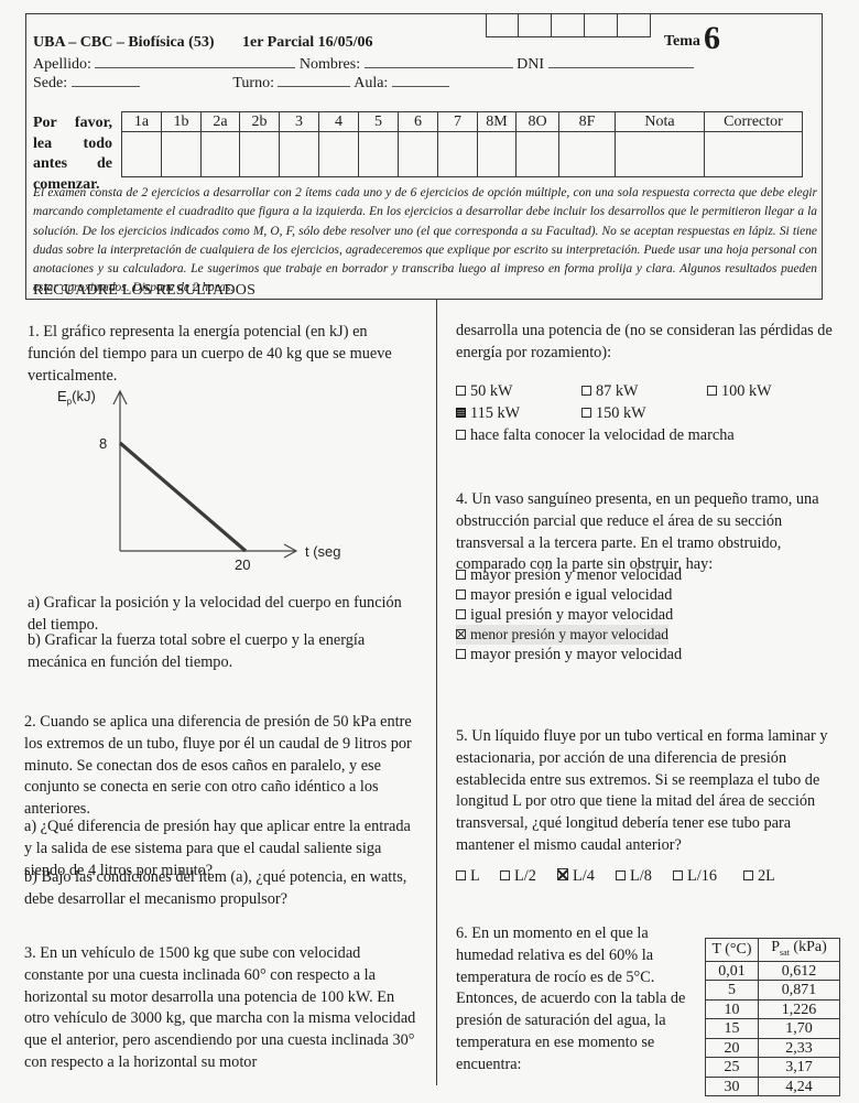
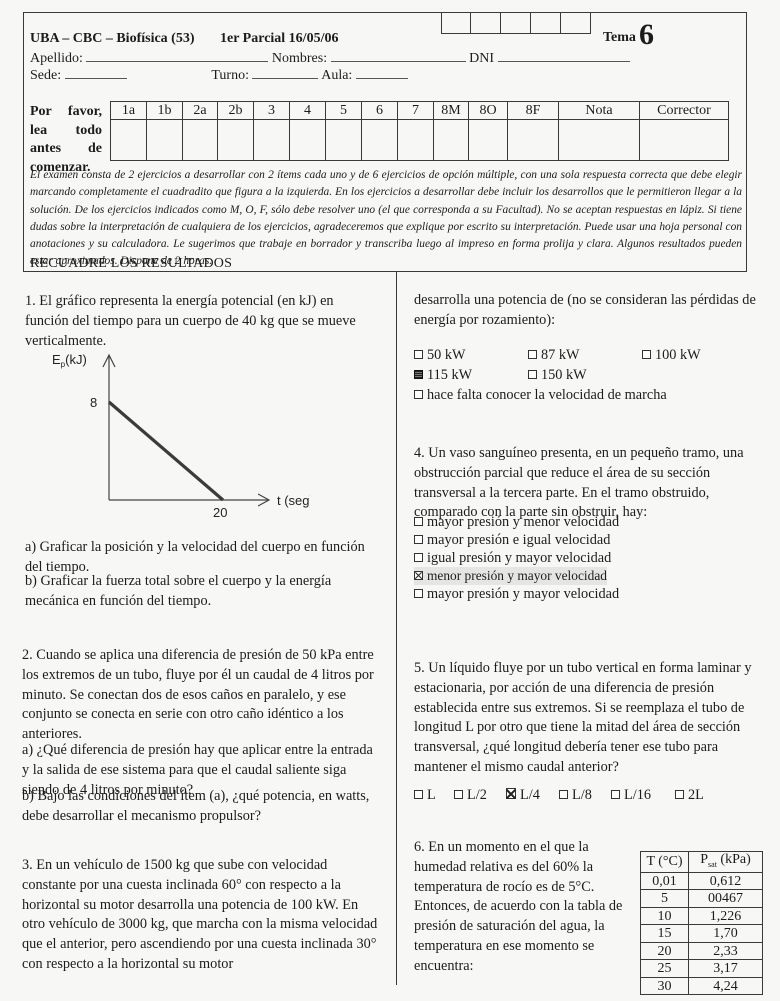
  Tema 6
  UBA – CBC – Biofísica (53) 1er Parcial 16/05/06
  Apellido: Nombres: DNI
  Sede: Turno: Aula:
  Por favor,
  lea todo
  antes de
  comenzar.
  1a	1b	2a	2b	3	4	5	6	7	8M	8O	8F	Nota	Corrector
  El examen consta de 2 ejercicios a desarrollar con 2 ítems cada uno y de 6 ejercicios de opción múltiple, con una sola respuesta correcta que debe elegir marcando completamente el cuadradito que figura a la izquierda. En los ejercicios a desarrollar debe incluir los desarrollos que le permitieron llegar a la solución. De los ejercicios indicados como M, O, F, sólo debe resolver uno (el que corresponda a su Facultad). No se aceptan respuestas en lápiz. Si tiene dudas sobre la interpretación de cualquiera de los ejercicios, agradeceremos que explique por escrito su interpretación. Puede usar una hoja personal con anotaciones y su calculadora. Le sugerimos que trabaje en borrador y transcriba luego al impreso en forma prolija y clara. Algunos resultados pueden estar aproximados. Dispone de 2 horas.
  RECUADRE LOS RESULTADOS
  1. El gráfico representa la energía potencial (en kJ) en función del tiempo para un cuerpo de 40 kg que se mueve verticalmente.
  Ep (kJ)
  8
  20
  t (seg
  a) Graficar la posición y la velocidad del cuerpo en función del tiempo.
  b) Graficar la fuerza total sobre el cuerpo y la energía mecánica en función del tiempo.
- 2. Cuando se aplica una diferencia de presión de 50 kPa entre los extremos de un tubo, fluye por él un caudal de 9 litros por minuto. Se conectan dos de esos caños en paralelo, y ese conjunto se conecta en serie con otro caño idéntico a los anteriores.
+ 2. Cuando se aplica una diferencia de presión de 50 kPa entre los extremos de un tubo, fluye por él un caudal de 4 litros por minuto. Se conectan dos de esos caños en paralelo, y ese conjunto se conecta en serie con otro caño idéntico a los anteriores.
  a) ¿Qué diferencia de presión hay que aplicar entre la entrada y la salida de ese sistema para que el caudal saliente siga siendo de 4 litros por minuto?
  b) Bajo las condiciones del ítem (a), ¿qué potencia, en watts, debe desarrollar el mecanismo propulsor?
  3. En un vehículo de 1500 kg que sube con velocidad constante por una cuesta inclinada 60° con respecto a la horizontal su motor desarrolla una potencia de 100 kW. En otro vehículo de 3000 kg, que marcha con la misma velocidad que el anterior, pero ascendiendo por una cuesta inclinada 30° con respecto a la horizontal su motor
  desarrolla una potencia de (no se consideran las pérdidas de energía por rozamiento):
  50 kW 87 kW 100 kW
  115 kW 150 kW
  hace falta conocer la velocidad de marcha
  4. Un vaso sanguíneo presenta, en un pequeño tramo, una obstrucción parcial que reduce el área de su sección transversal a la tercera parte. En el tramo obstruido, comparado con la parte sin obstruir, hay:
  mayor presión y menor velocidad
  mayor presión e igual velocidad
  igual presión y mayor velocidad
  menor presión y mayor velocidad
  mayor presión y mayor velocidad
  5. Un líquido fluye por un tubo vertical en forma laminar y estacionaria, por acción de una diferencia de presión establecida entre sus extremos. Si se reemplaza el tubo de longitud L por otro que tiene la mitad del área de sección transversal, ¿qué longitud debería tener ese tubo para mantener el mismo caudal anterior?
  L L/2 L/4 L/8 L/16 2L
  6. En un momento en el que la humedad relativa es del 60% la temperatura de rocío es de 5°C. Entonces, de acuerdo con la tabla de presión de saturación del agua, la temperatura en ese momento se encuentra:
  T (°C)	Psat (kPa)
  0,01	0,612
- 5	0,871
+ 5	00467
  10	1,226
  15	1,70
  20	2,33
  25	3,17
  30	4,24
